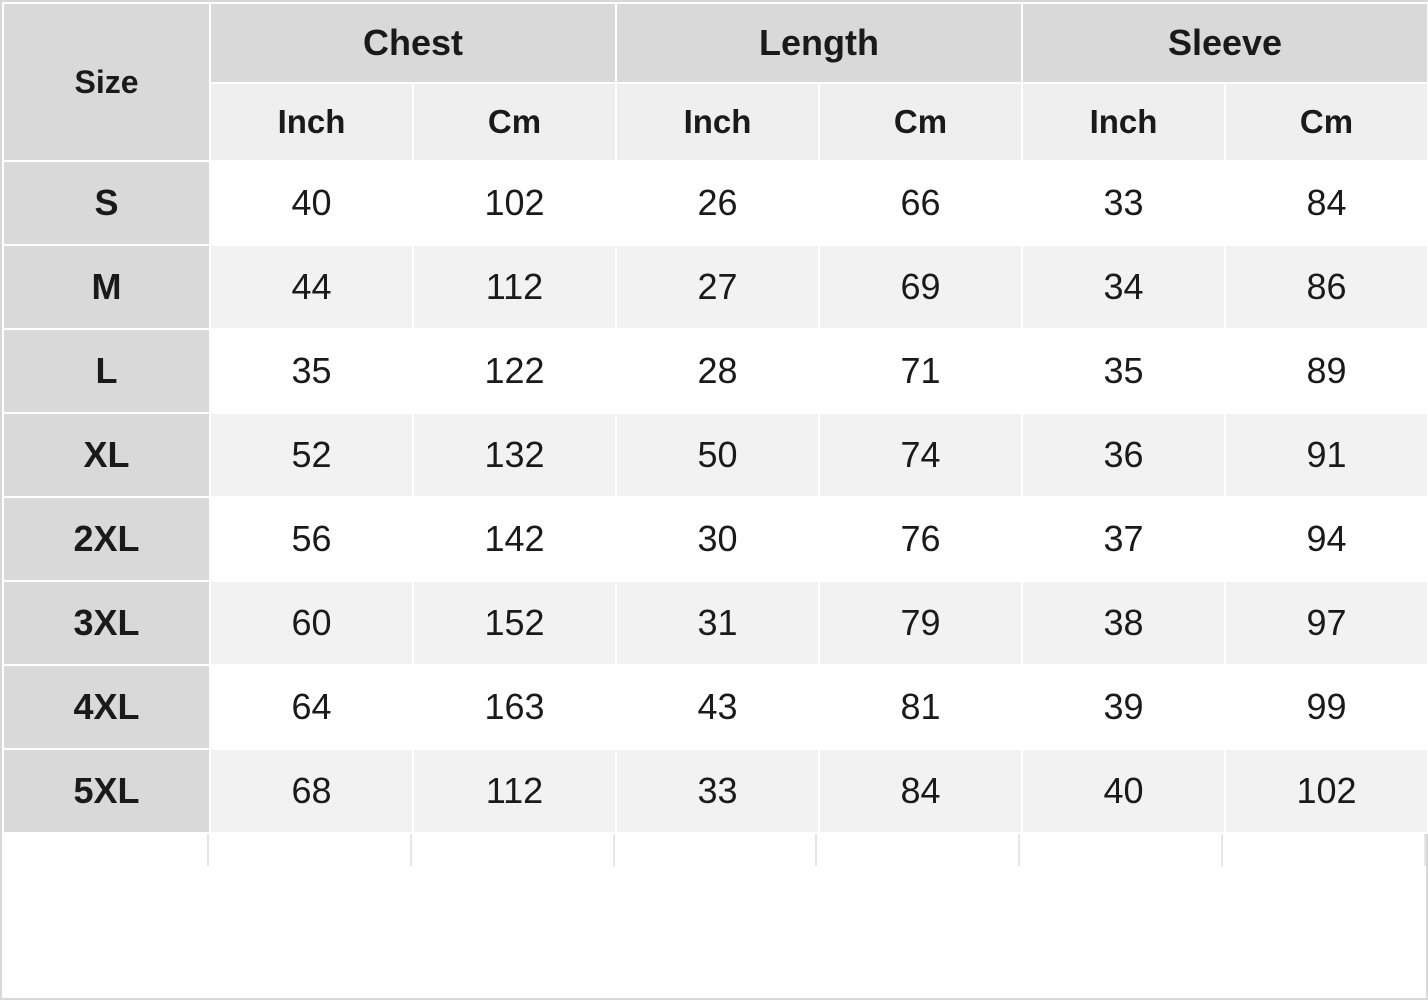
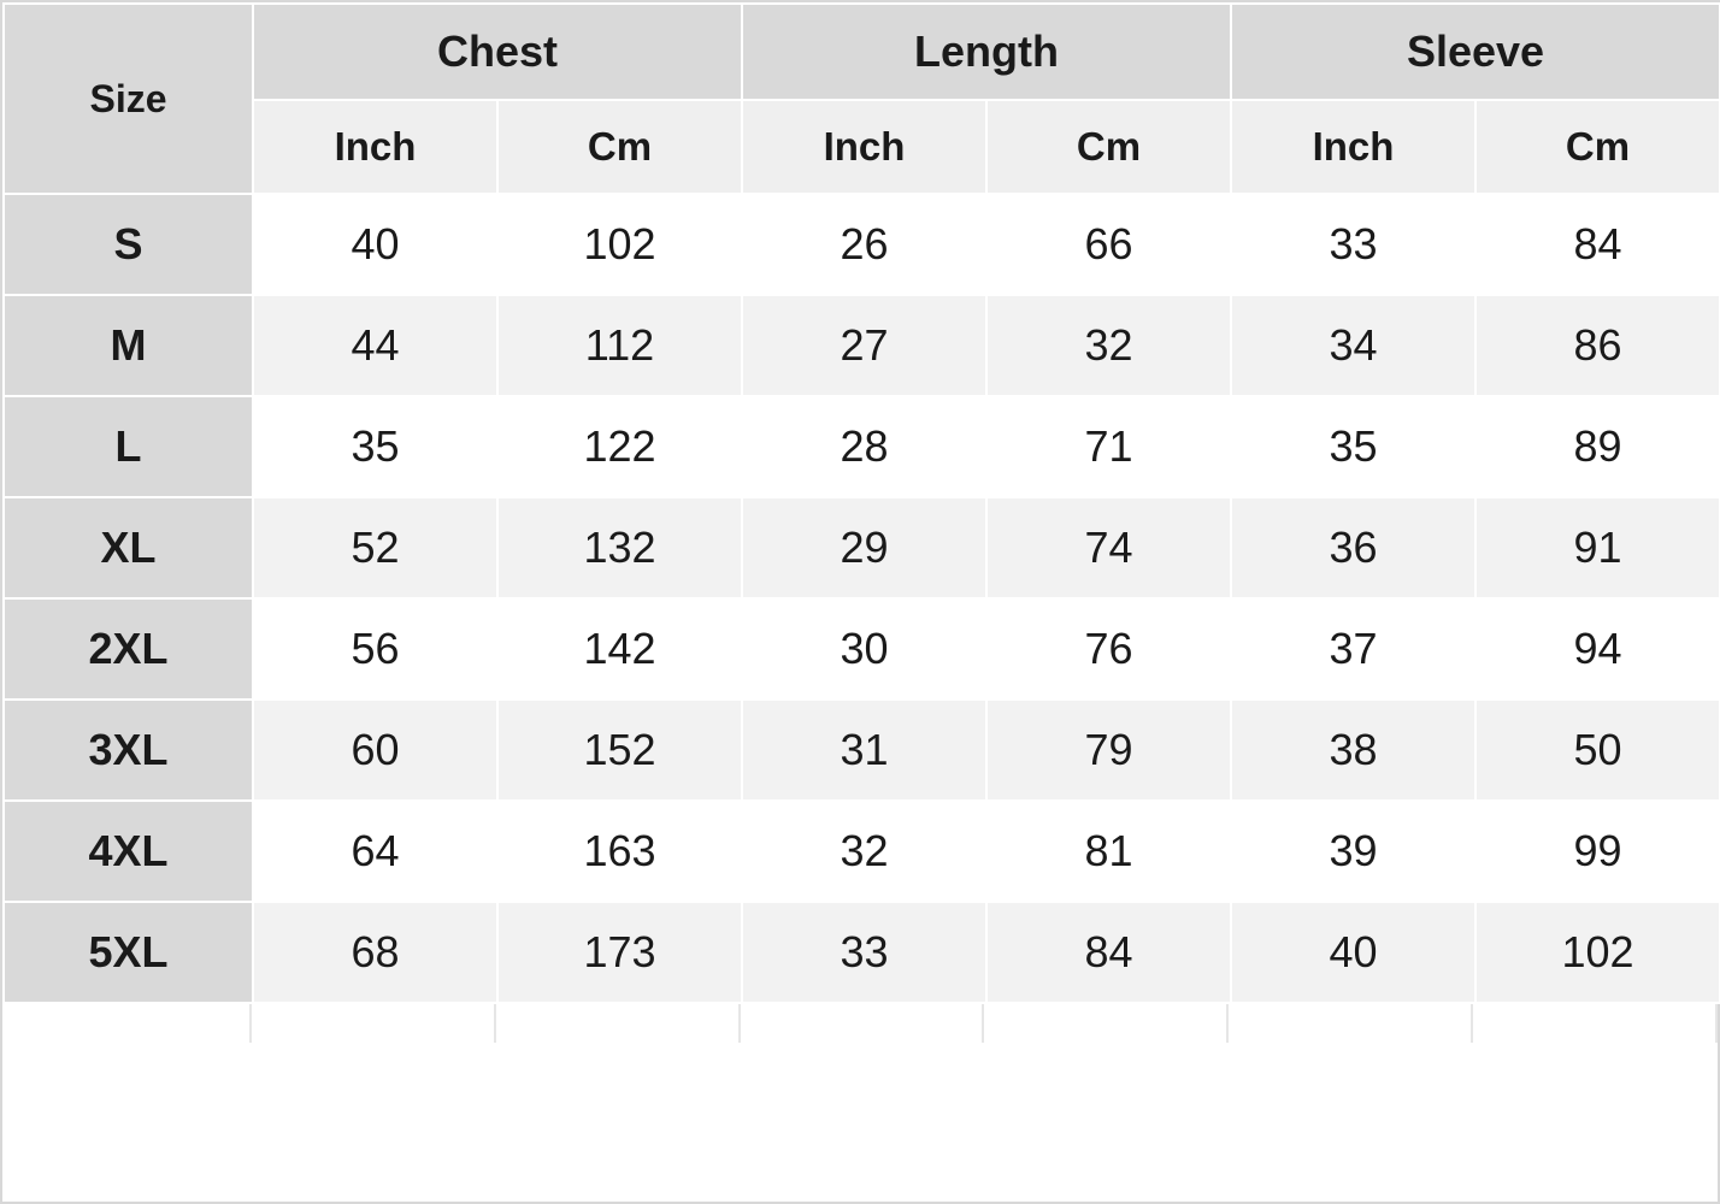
  Size	Chest	Length	Sleeve
  Inch	Cm	Inch	Cm	Inch	Cm
  S	40	102	26	66	33	84
- M	44	112	27	69	34	86
+ M	44	112	27	32	34	86
  L	35	122	28	71	35	89
- XL	52	132	50	74	36	91
+ XL	52	132	29	74	36	91
  2XL	56	142	30	76	37	94
- 3XL	60	152	31	79	38	97
+ 3XL	60	152	31	79	38	50
- 4XL	64	163	43	81	39	99
+ 4XL	64	163	32	81	39	99
- 5XL	68	112	33	84	40	102
+ 5XL	68	173	33	84	40	102
